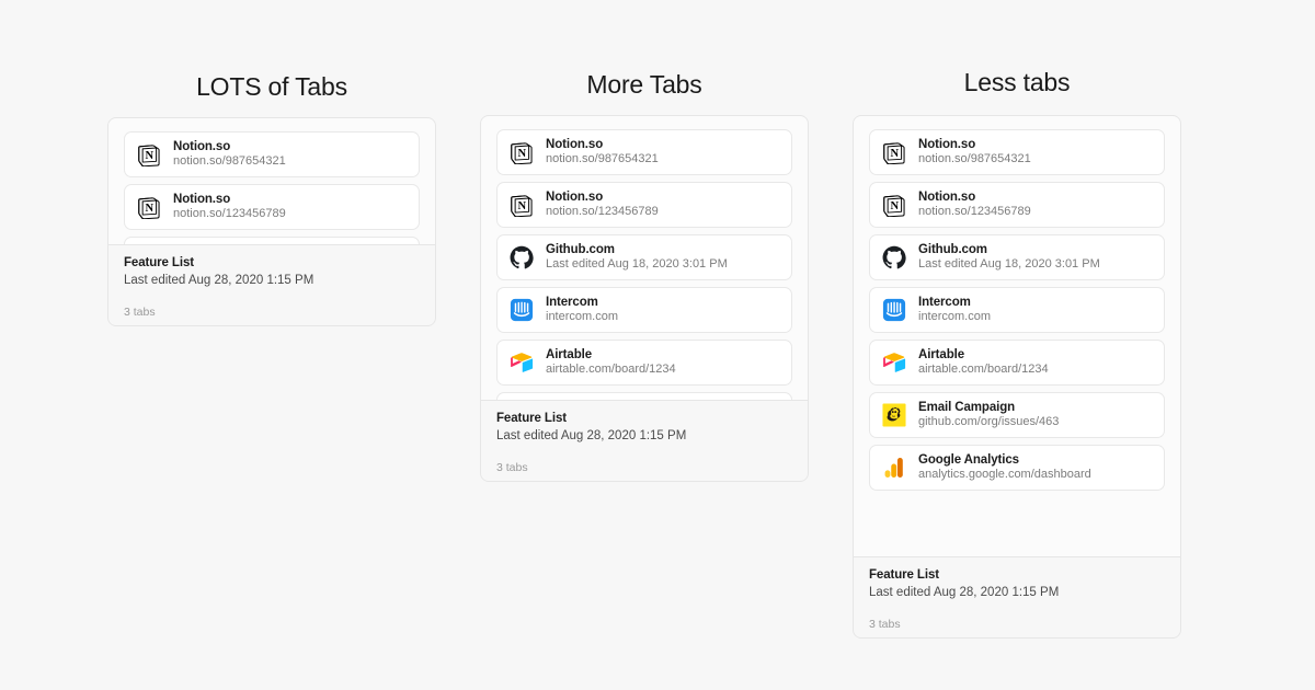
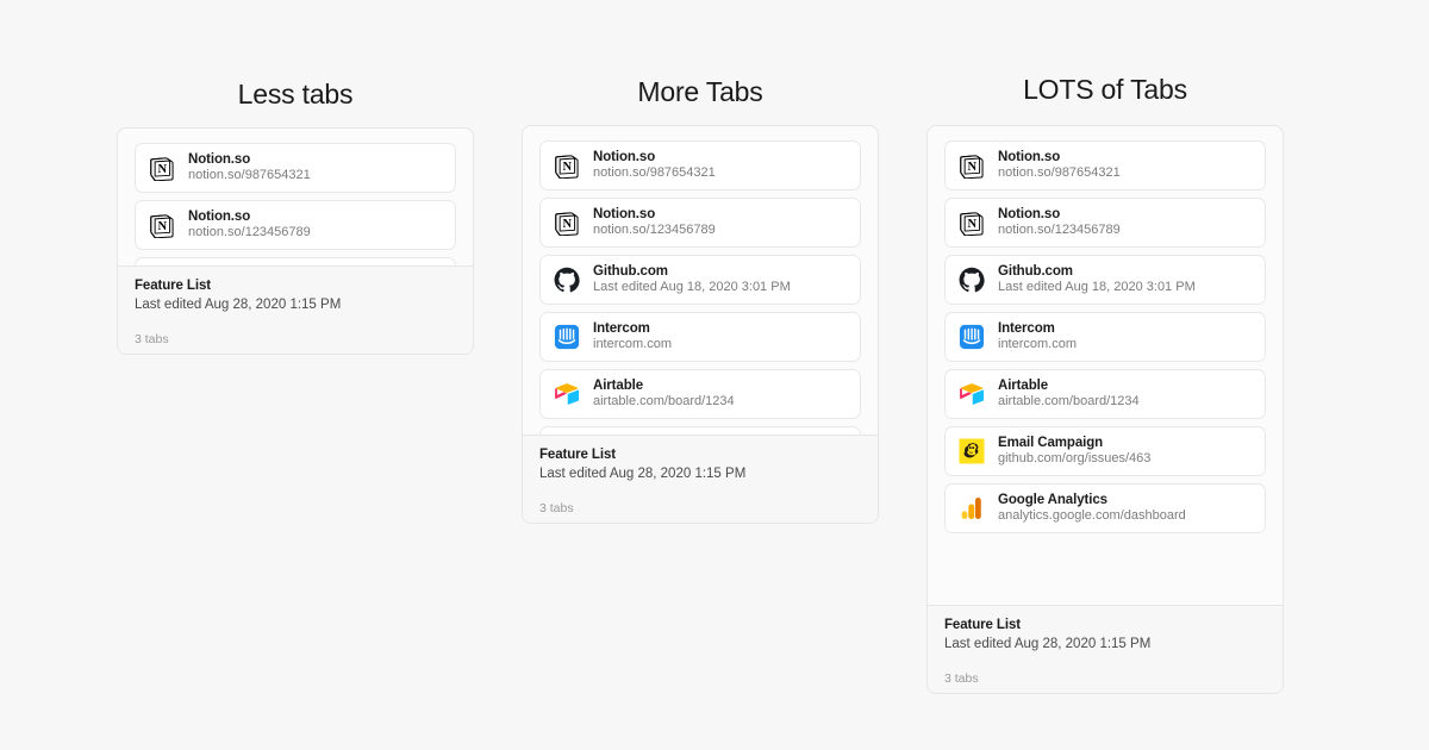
- LOTS of Tabs
+ Less tabs
  N
  Notion.so
  notion.so/987654321
  N
  Notion.so
  notion.so/123456789
  Feature List
  Last edited Aug 28, 2020 1:15 PM
  3 tabs
  More Tabs
  N
  Notion.so
  notion.so/987654321
  N
  Notion.so
  notion.so/123456789
  Github.com
  Last edited Aug 18, 2020 3:01 PM
  Intercom
  intercom.com
  Airtable
  airtable.com/board/1234
  Feature List
  Last edited Aug 28, 2020 1:15 PM
  3 tabs
- Less tabs
+ LOTS of Tabs
  N
  Notion.so
  notion.so/987654321
  N
  Notion.so
  notion.so/123456789
  Github.com
  Last edited Aug 18, 2020 3:01 PM
  Intercom
  intercom.com
  Airtable
  airtable.com/board/1234
  Email Campaign
  github.com/org/issues/463
  Google Analytics
  analytics.google.com/dashboard
  Feature List
  Last edited Aug 28, 2020 1:15 PM
  3 tabs
